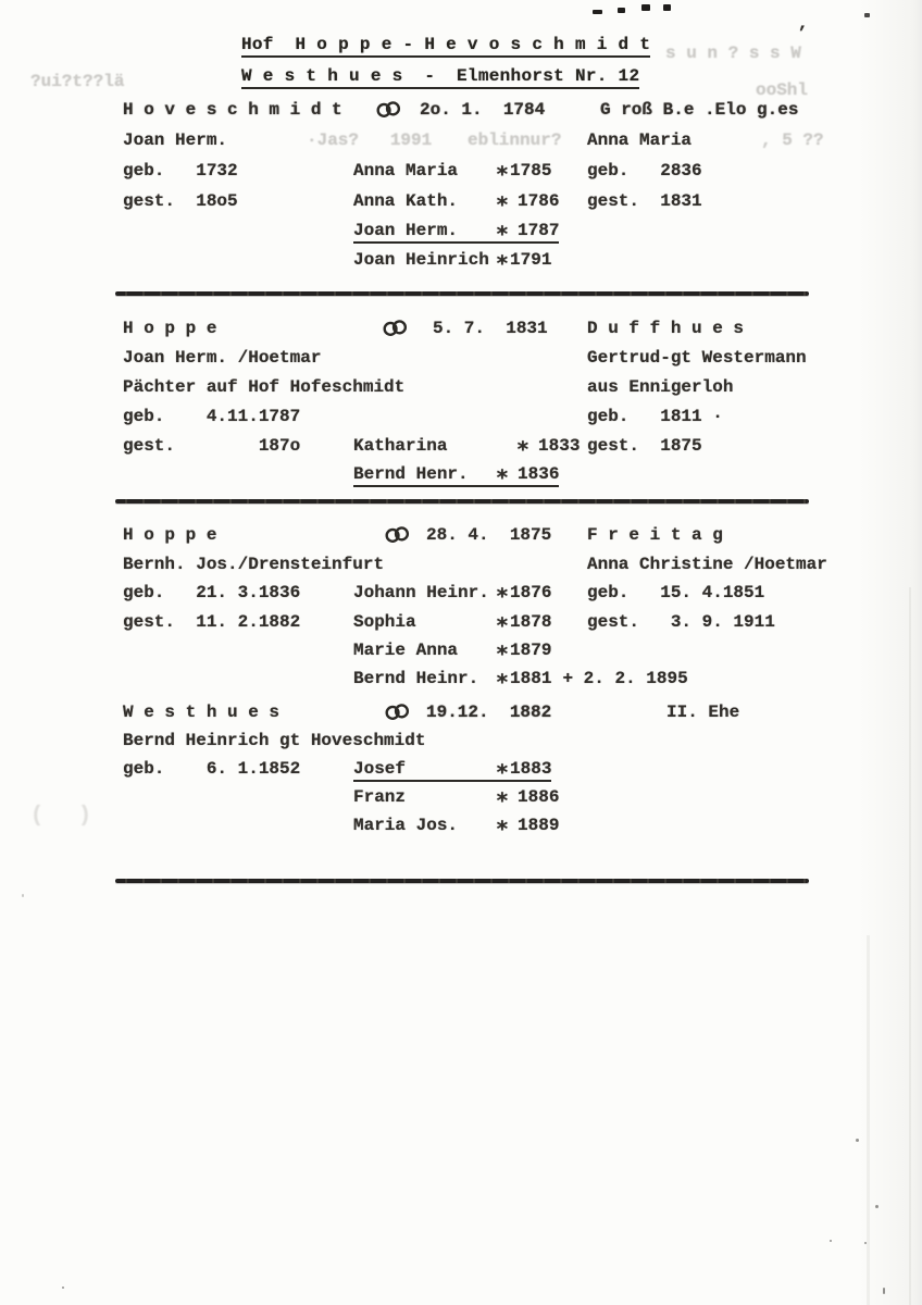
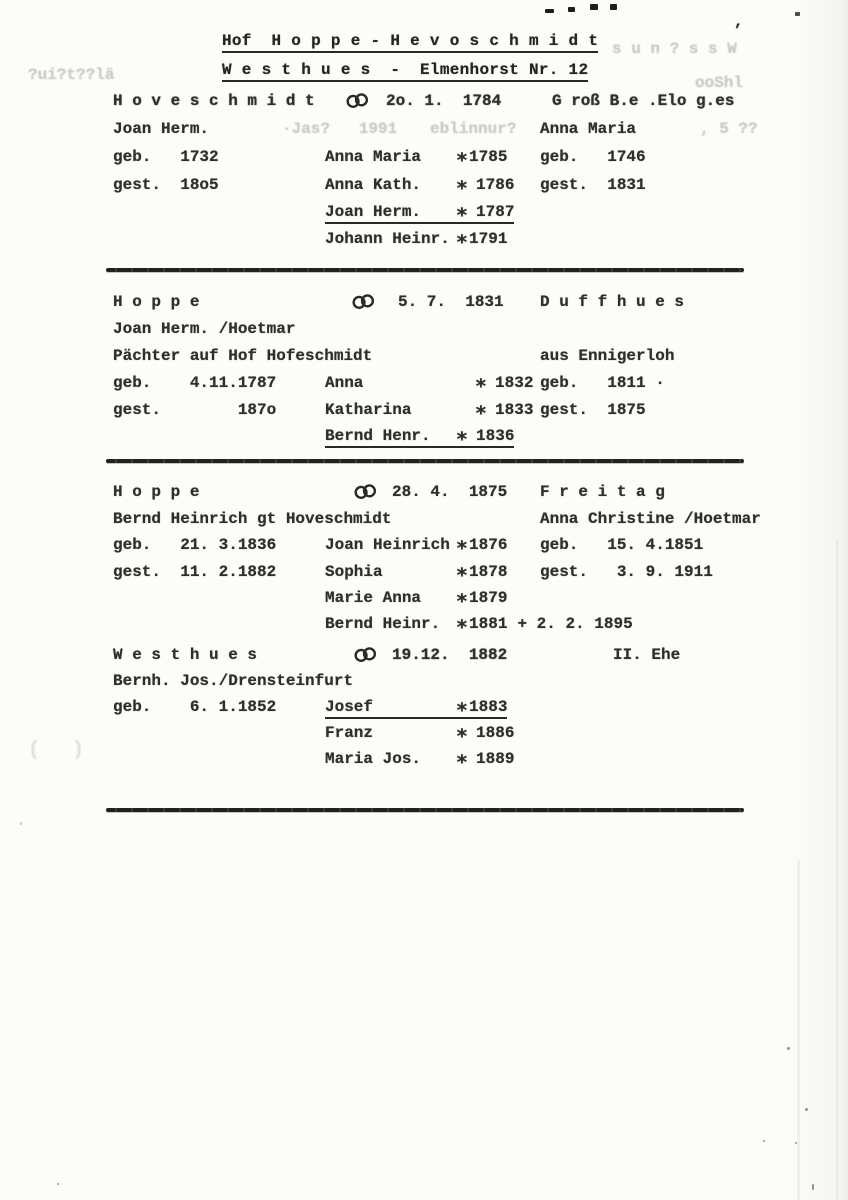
  ’
  Hof H o p p e - H e v o s c h m i d t
  s u n ? s s W
  W e s t h u e s - Elmenhorst Nr. 12
  ?ui?t??lä
  ooShl
  H o v e s c h m i d t
  2o. 1. 1784
  G roß B.e .Elo g.es
  Joan Herm.
  ·Jas? 1991
  eblinnur?
  Anna Maria
  , 5 ??
  geb. 1732
  Anna Maria ∗1785
- geb. 2836
+ geb. 1746
  gest. 18o5
  Anna Kath. ∗ 1786
  gest. 1831
  Joan Herm. ∗ 1787
- Joan Heinrich ∗1791
+ Johann Heinr. ∗1791
  H o p p e
  5. 7. 1831
  D u f f h u e s
  Joan Herm. /Hoetmar
- Gertrud-gt Westermann
  Pächter auf Hof Hofeschmidt
  aus Ennigerloh
  geb. 4.11.1787
+ Anna ∗ 1832
  geb. 1811 ·
  gest. 187o
  Katharina ∗ 1833
  gest. 1875
  Bernd Henr. ∗ 1836
  H o p p e
  28. 4. 1875
  F r e i t a g
- Bernh. Jos./Drensteinfurt
+ Bernd Heinrich gt Hoveschmidt
  Anna Christine /Hoetmar
  geb. 21. 3.1836
- Johann Heinr. ∗1876
+ Joan Heinrich ∗1876
  geb. 15. 4.1851
  gest. 11. 2.1882
  Sophia ∗1878
  gest. 3. 9. 1911
  Marie Anna ∗1879
  Bernd Heinr. ∗1881 + 2. 2. 1895
  W e s t h u e s
  19.12. 1882
  II. Ehe
- Bernd Heinrich gt Hoveschmidt
+ Bernh. Jos./Drensteinfurt
  geb. 6. 1.1852
  Josef ∗1883
  Franz ∗ 1886
  Maria Jos. ∗ 1889
  ( )
